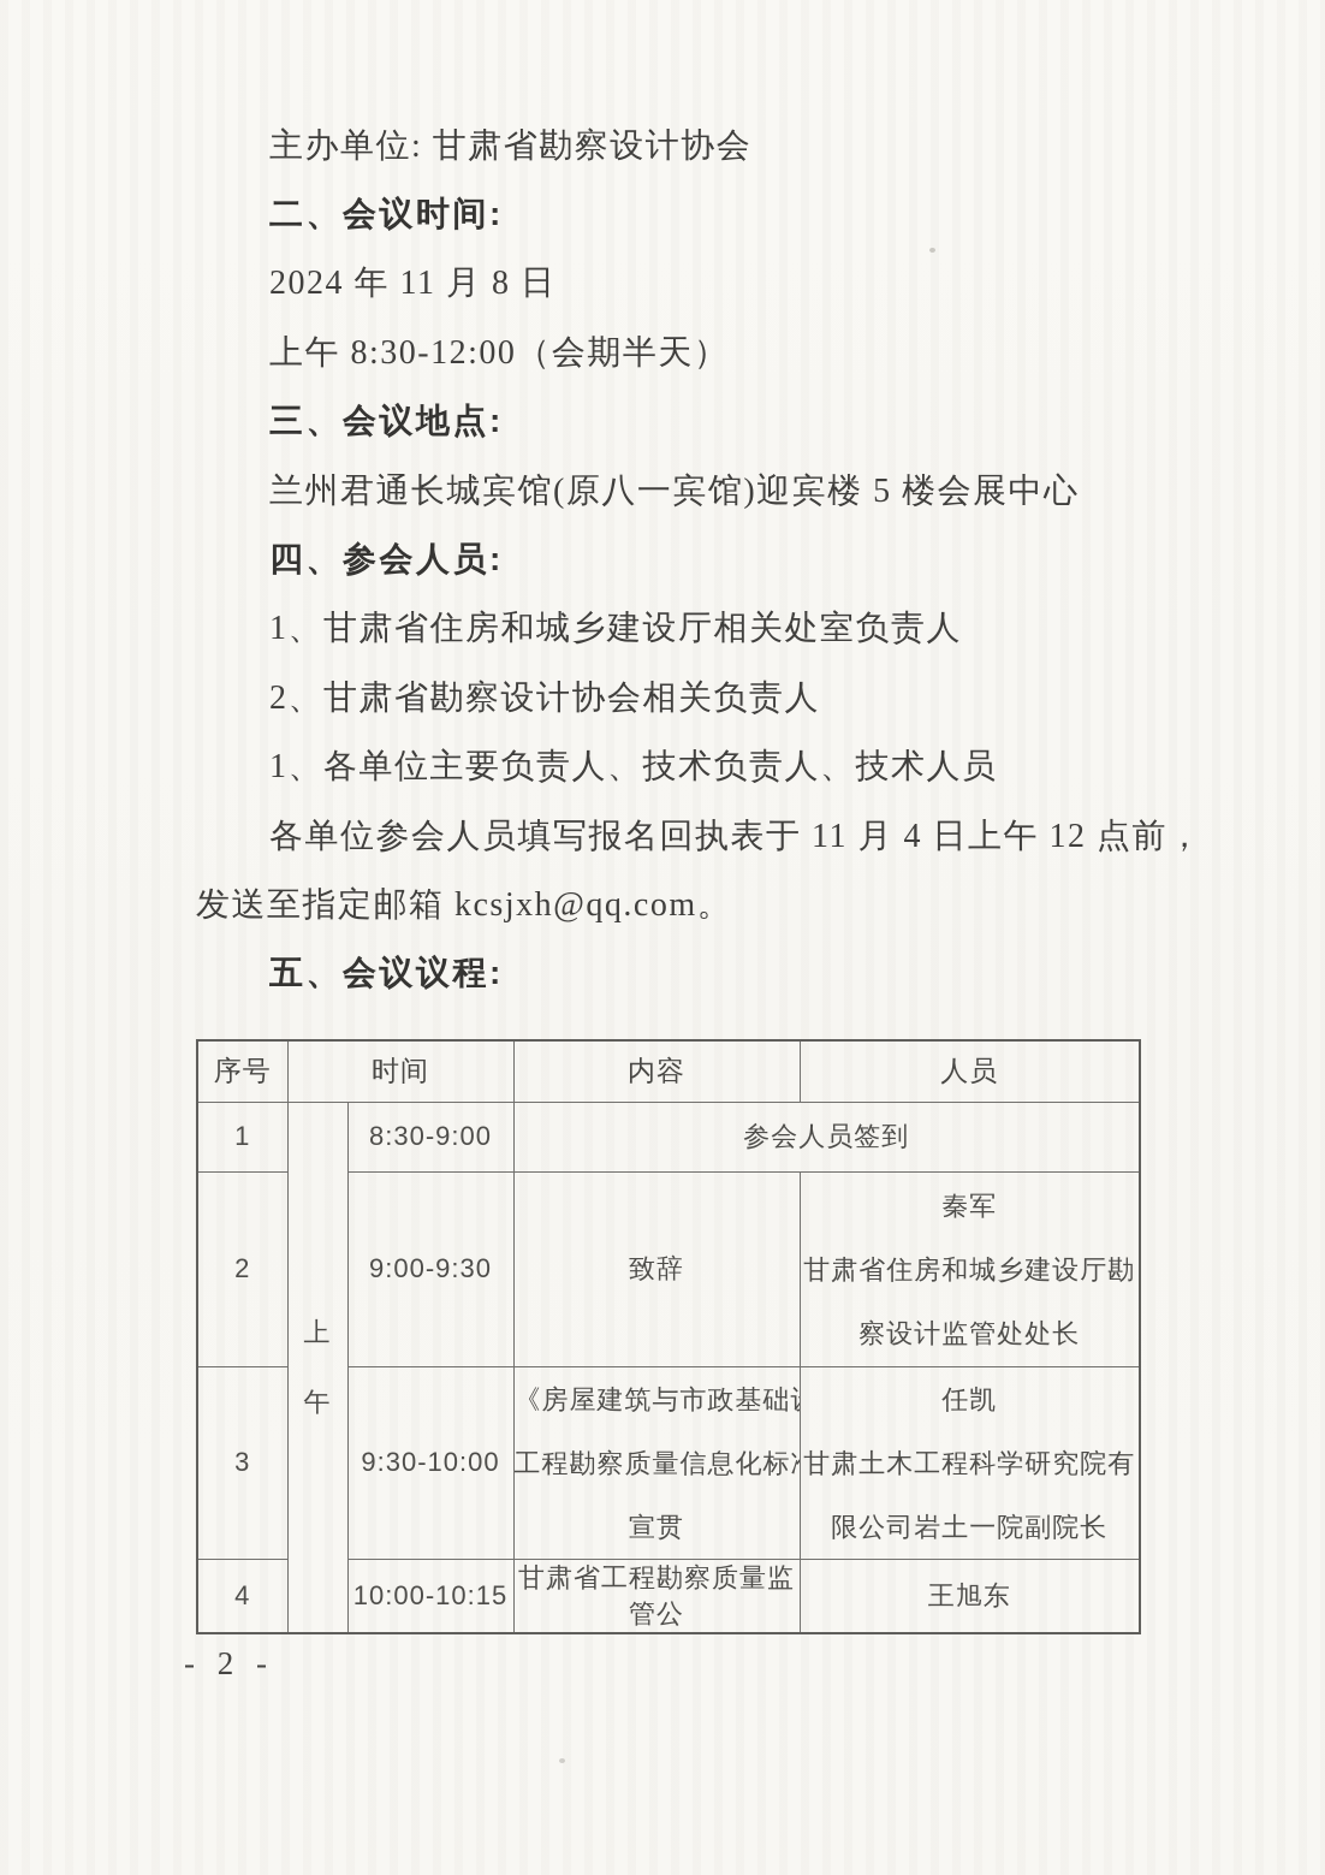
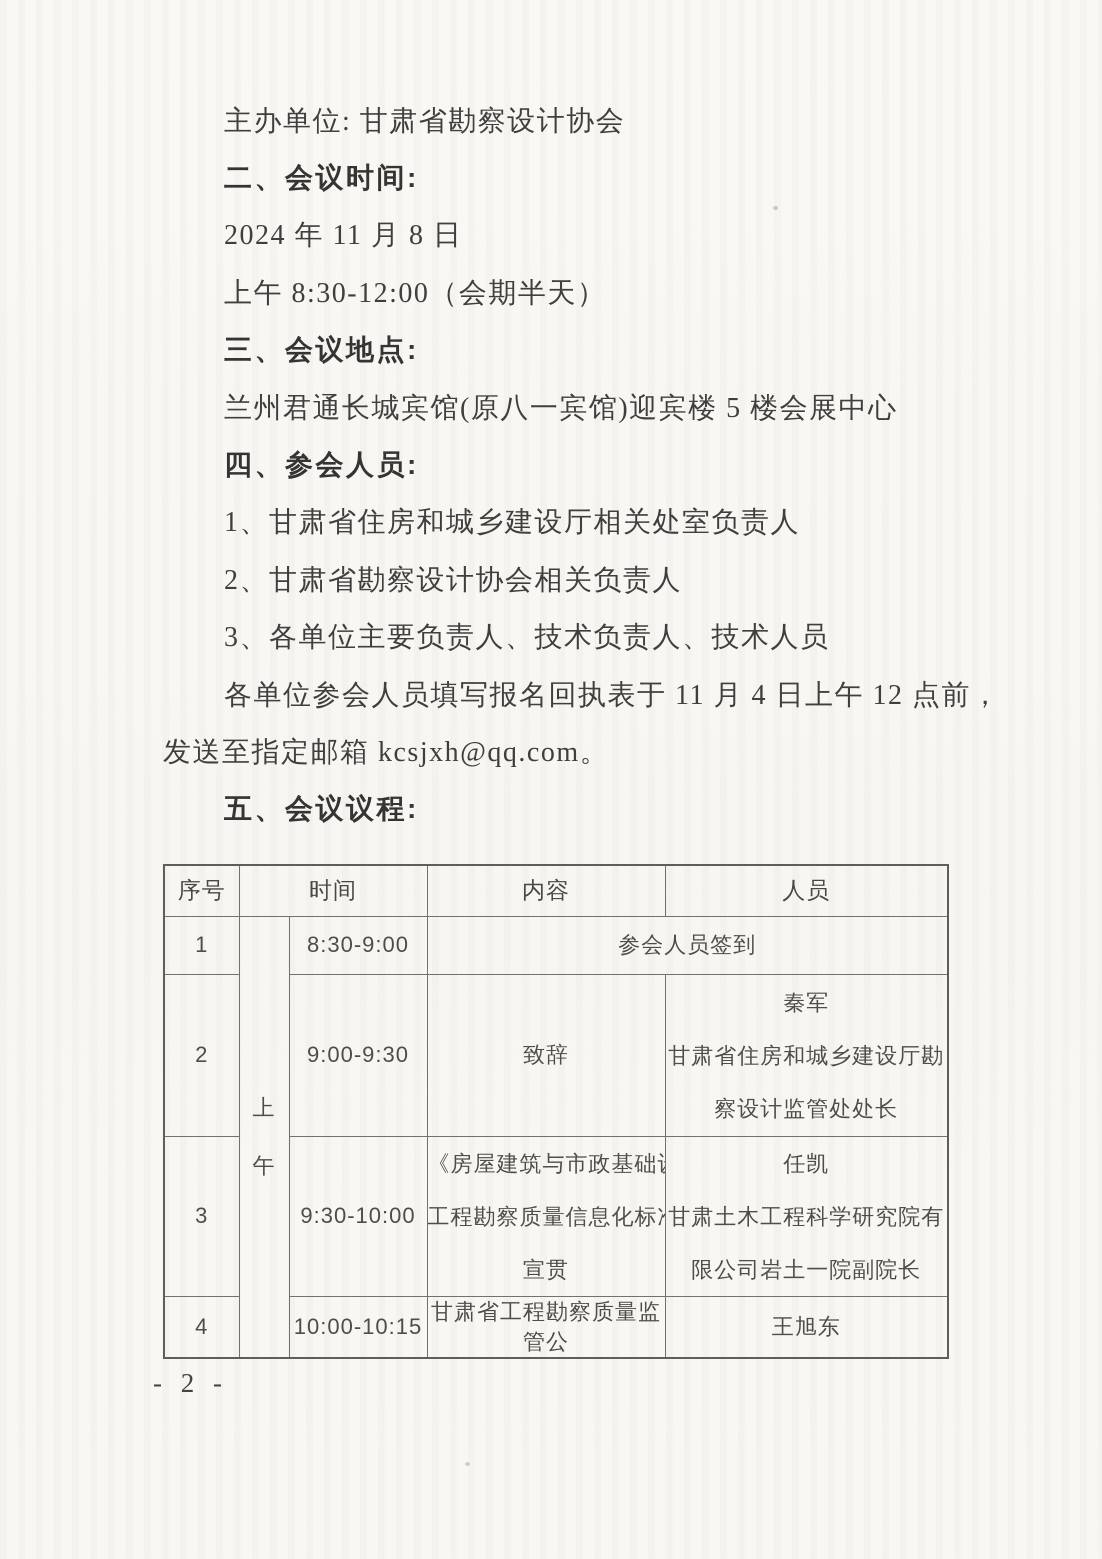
  主办单位: 甘肃省勘察设计协会
  二、会议时间:
  2024 年 11 月 8 日
  上午 8:30-12:00（会期半天）
  三、会议地点:
  兰州君通长城宾馆(原八一宾馆)迎宾楼 5 楼会展中心
  四、参会人员:
  1、甘肃省住房和城乡建设厅相关处室负责人
  2、甘肃省勘察设计协会相关负责人
- 1、各单位主要负责人、技术负责人、技术人员
+ 3、各单位主要负责人、技术负责人、技术人员
  各单位参会人员填写报名回执表于 11 月 4 日上午 12 点前，
  发送至指定邮箱 kcsjxh@qq.com。
  五、会议议程:
  序号	时间	内容	人员
  1	上 午	8:30-9:00	参会人员签到
  2	9:00-9:30	致辞	秦军 甘肃省住房和城乡建设厅勘 察设计监管处处长
  3	9:30-10:00	《房屋建筑与市政基础 工程勘察质量信息化标 宣贯	任凯 甘肃土木工程科学研究院有 限公司岩土一院副院长
  4	10:00-10:15	甘肃省工程勘察质量监管公	王旭东
  - 2 -
